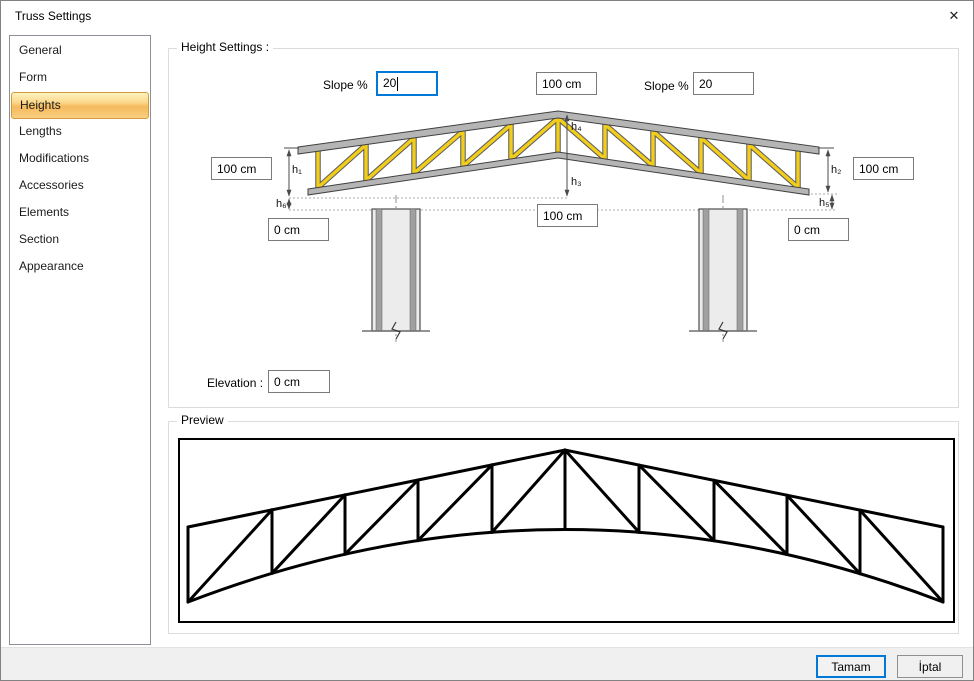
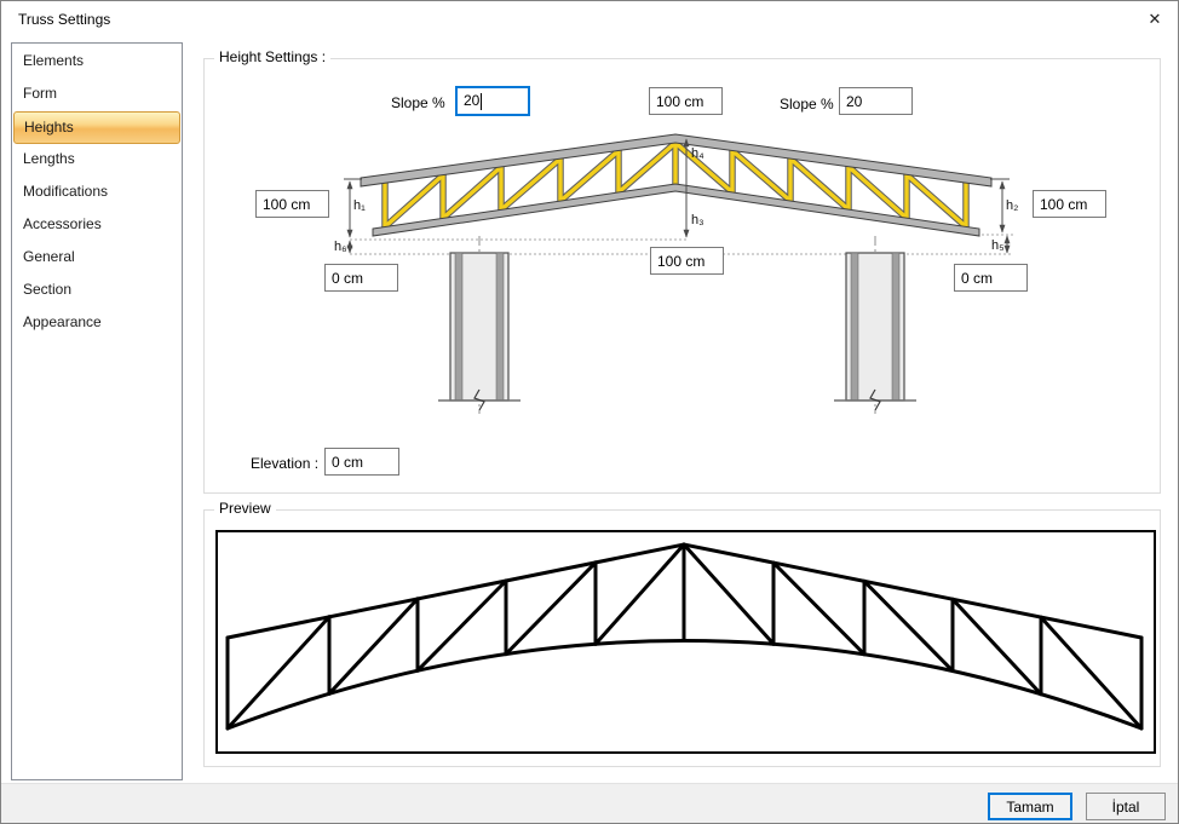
  Truss Settings
  ✕
- General
+ Elements
  Form
  Heights
  Lengths
  Modifications
  Accessories
- Elements
+ General
  Section
  Appearance
  Height Settings :
  h₁
  h₂
  h₃
  h₄
  h₅
  h₆
  Slope %
  20
  100 cm
  Slope %
  20
  100 cm
  100 cm
  100 cm
  0 cm
  0 cm
  Elevation :
  0 cm
  Preview
  Tamam
  İptal
